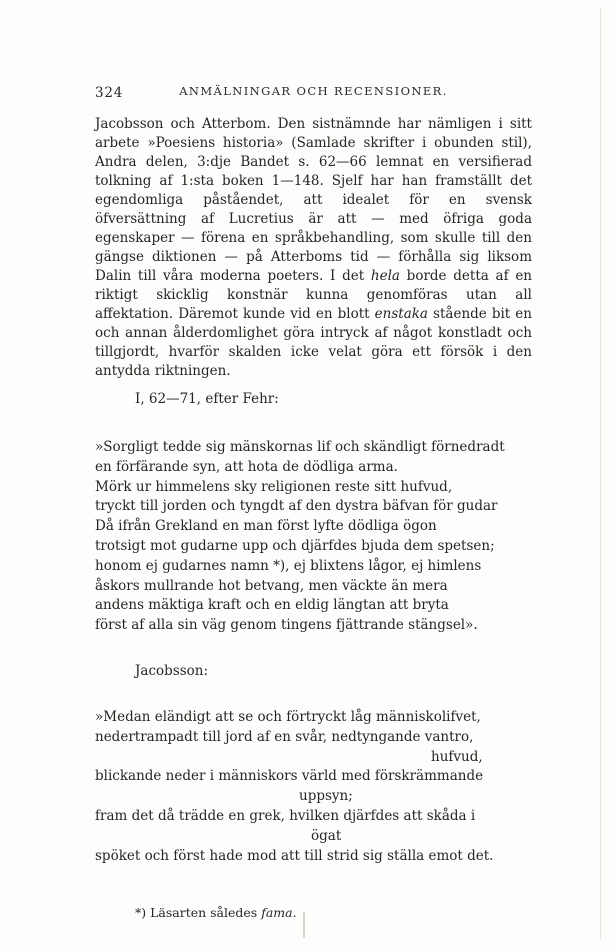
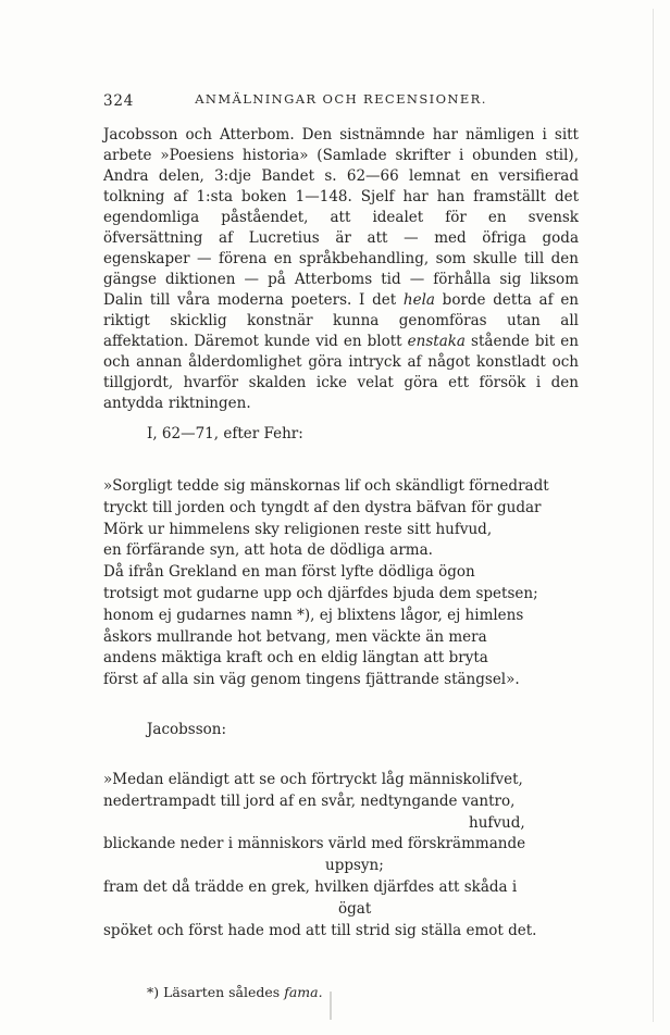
  324
  ANMÄLNINGAR OCH RECENSIONER.
  Jacobsson och Atterbom. Den sistnämnde har nämligen i sitt arbete »Poesiens historia» (Samlade skrifter i obunden stil), Andra delen, 3:dje Bandet s. 62—66 lemnat en versifierad tolkning af 1:sta boken 1—148. Sjelf har han framställt det egendomliga påståendet, att idealet för en svensk öfversättning af Lucretius är att — med öfriga goda egenskaper — förena en språkbehandling, som skulle till den gängse diktionen — på Atterboms tid — förhålla sig liksom Dalin till våra moderna poeters. I det hela borde detta af en riktigt skicklig konstnär kunna genomföras utan all affektation. Däremot kunde vid en blott enstaka stående bit en och annan ålderdomlighet göra intryck af något konstladt och tillgjordt, hvarför skalden icke velat göra ett försök i den antydda riktningen.
  I, 62—71, efter Fehr:
  »Sorgligt tedde sig mänskornas lif och skändligt förnedradt
- en förfärande syn, att hota de dödliga arma.
+ tryckt till jorden och tyngdt af den dystra bäfvan för gudar
  Mörk ur himmelens sky religionen reste sitt hufvud,
- tryckt till jorden och tyngdt af den dystra bäfvan för gudar
+ en förfärande syn, att hota de dödliga arma.
  Då ifrån Grekland en man först lyfte dödliga ögon
  trotsigt mot gudarne upp och djärfdes bjuda dem spetsen;
  honom ej gudarnes namn *), ej blixtens lågor, ej himlens
  åskors mullrande hot betvang, men väckte än mera
  andens mäktiga kraft och en eldig längtan att bryta
  först af alla sin väg genom tingens fjättrande stängsel».
  Jacobsson:
  »Medan eländigt att se och förtryckt låg människolifvet,
  nedertrampadt till jord af en svår, nedtyngande vantro,
  hufvud,
  blickande neder i människors värld med förskrämmande
  uppsyn;
  fram det då trädde en grek, hvilken djärfdes att skåda i
  ögat
  spöket och först hade mod att till strid sig ställa emot det.
  *) Läsarten således fama.
